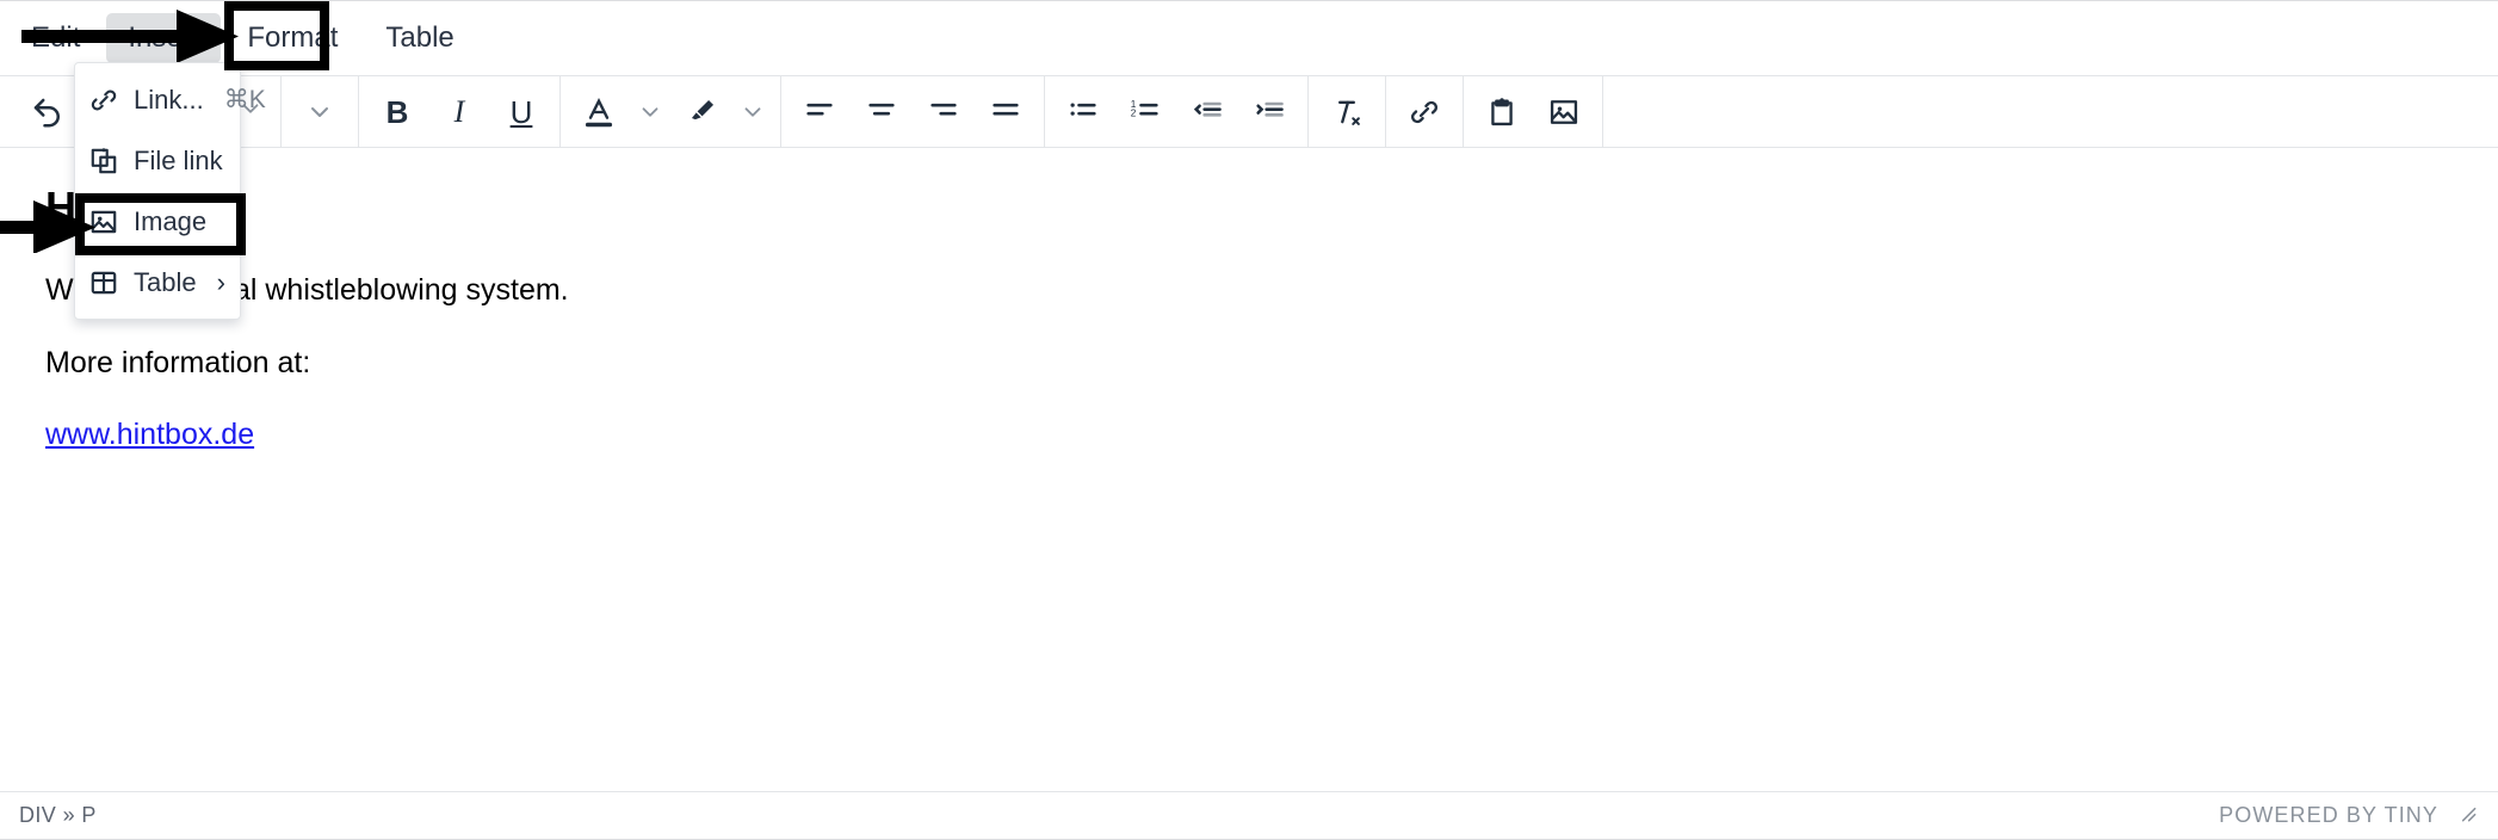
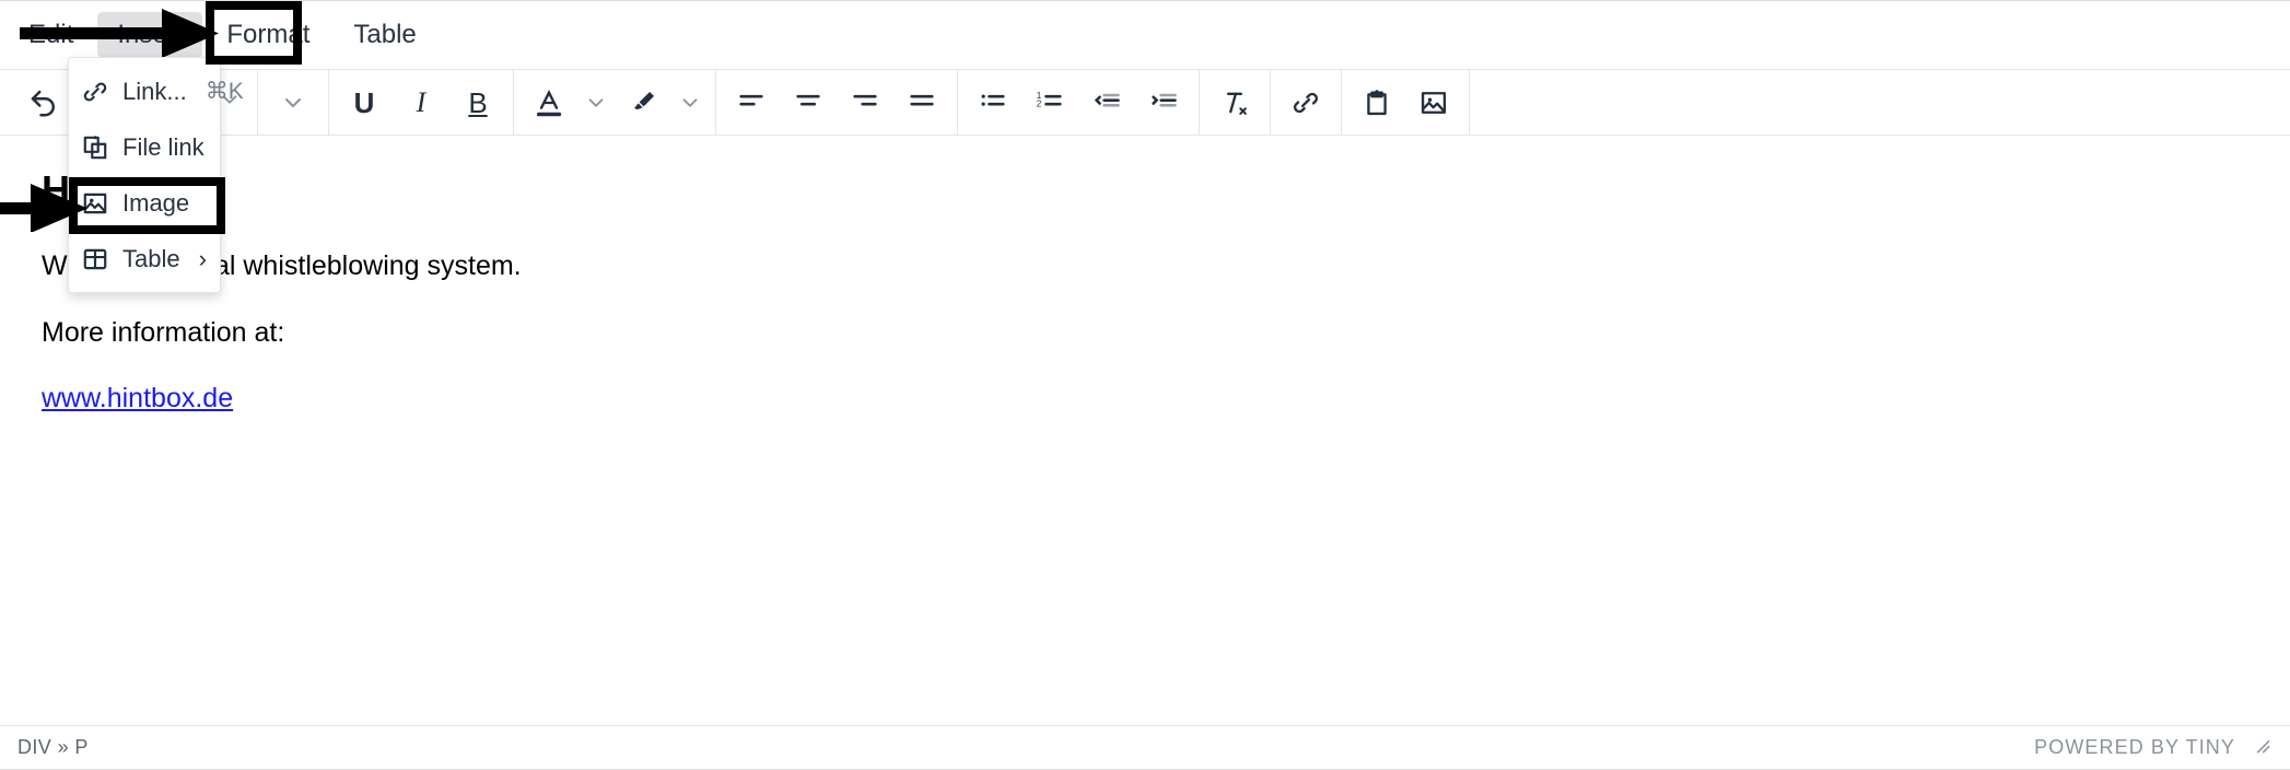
  Format
  Table
- B
+ U
  I
- U
+ B
  1
  2
  Wal whistleblowing system.
  More information at:
  www.hintbox.de
  DIV » P
  POWERED BY TINY
  Link...
  ⌘K
  File link
  Image
  Table
  ›
